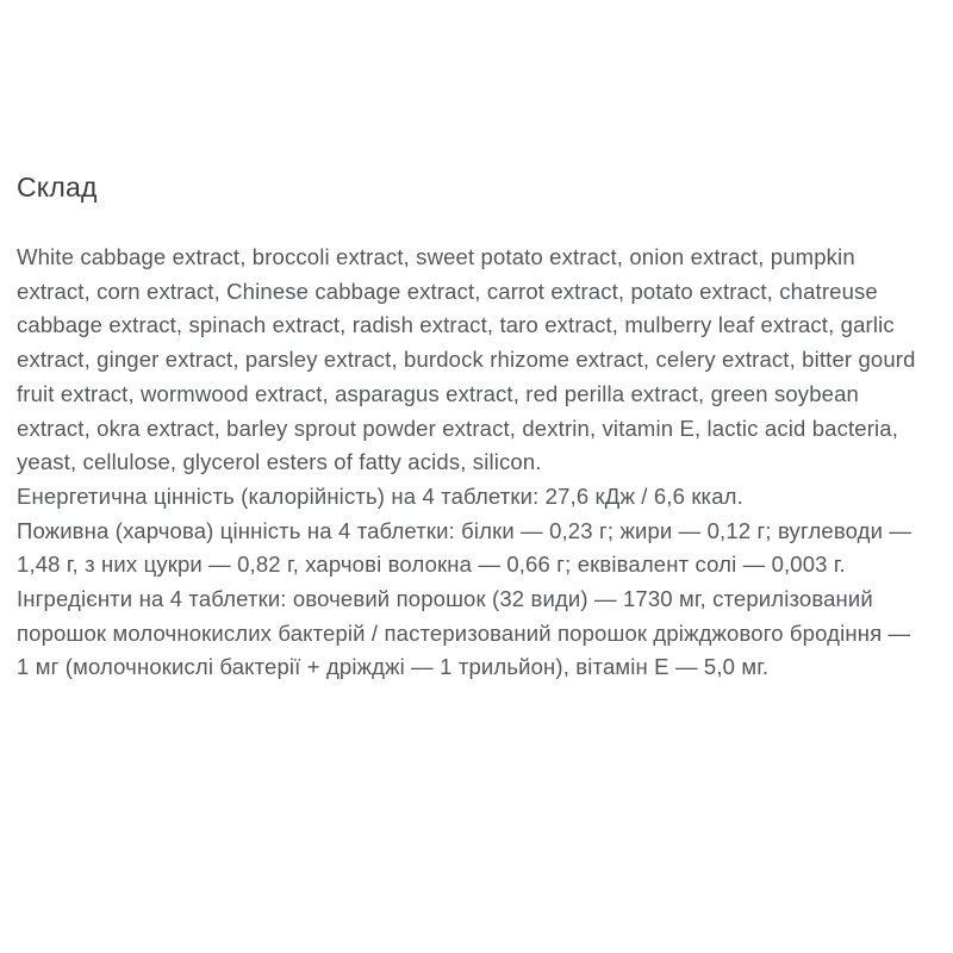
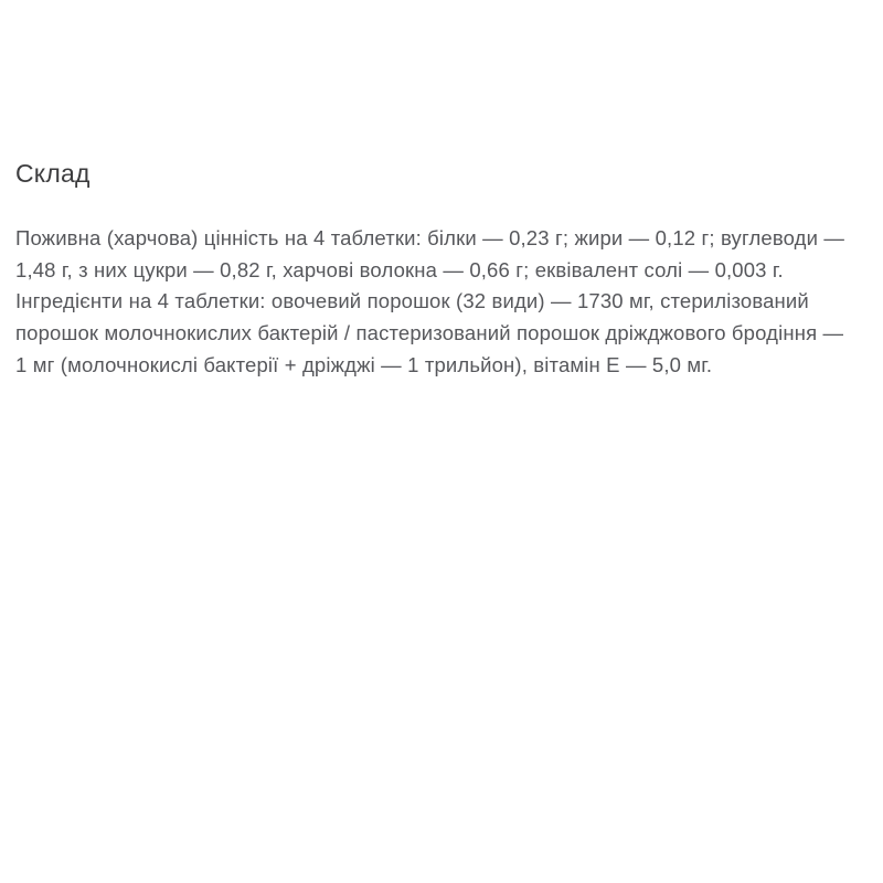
  Склад
- White cabbage extract, broccoli extract, sweet potato extract, onion extract, pumpkin extract, corn extract, Chinese cabbage extract, carrot extract, potato extract, chatreuse cabbage extract, spinach extract, radish extract, taro extract, mulberry leaf extract, garlic extract, ginger extract, parsley extract, burdock rhizome extract, celery extract, bitter gourd fruit extract, wormwood extract, asparagus extract, red perilla extract, green soybean extract, okra extract, barley sprout powder extract, dextrin, vitamin E, lactic acid bacteria, yeast, cellulose, glycerol esters of fatty acids, silicon.
- Енергетична цінність (калорійність) на 4 таблетки: 27,6 кДж / 6,6 ккал.
  Поживна (харчова) цінність на 4 таблетки: білки — 0,23 г; жири — 0,12 г; вуглеводи — 1,48 г, з них цукри — 0,82 г, харчові волокна — 0,66 г; еквівалент солі — 0,003 г.
  Інгредієнти на 4 таблетки: овочевий порошок (32 види) — 1730 мг, стерилізований порошок молочнокислих бактерій / пастеризований порошок дріжджового бродіння — 1 мг (молочнокислі бактерії + дріжджі — 1 трильйон), вітамін Е — 5,0 мг.
